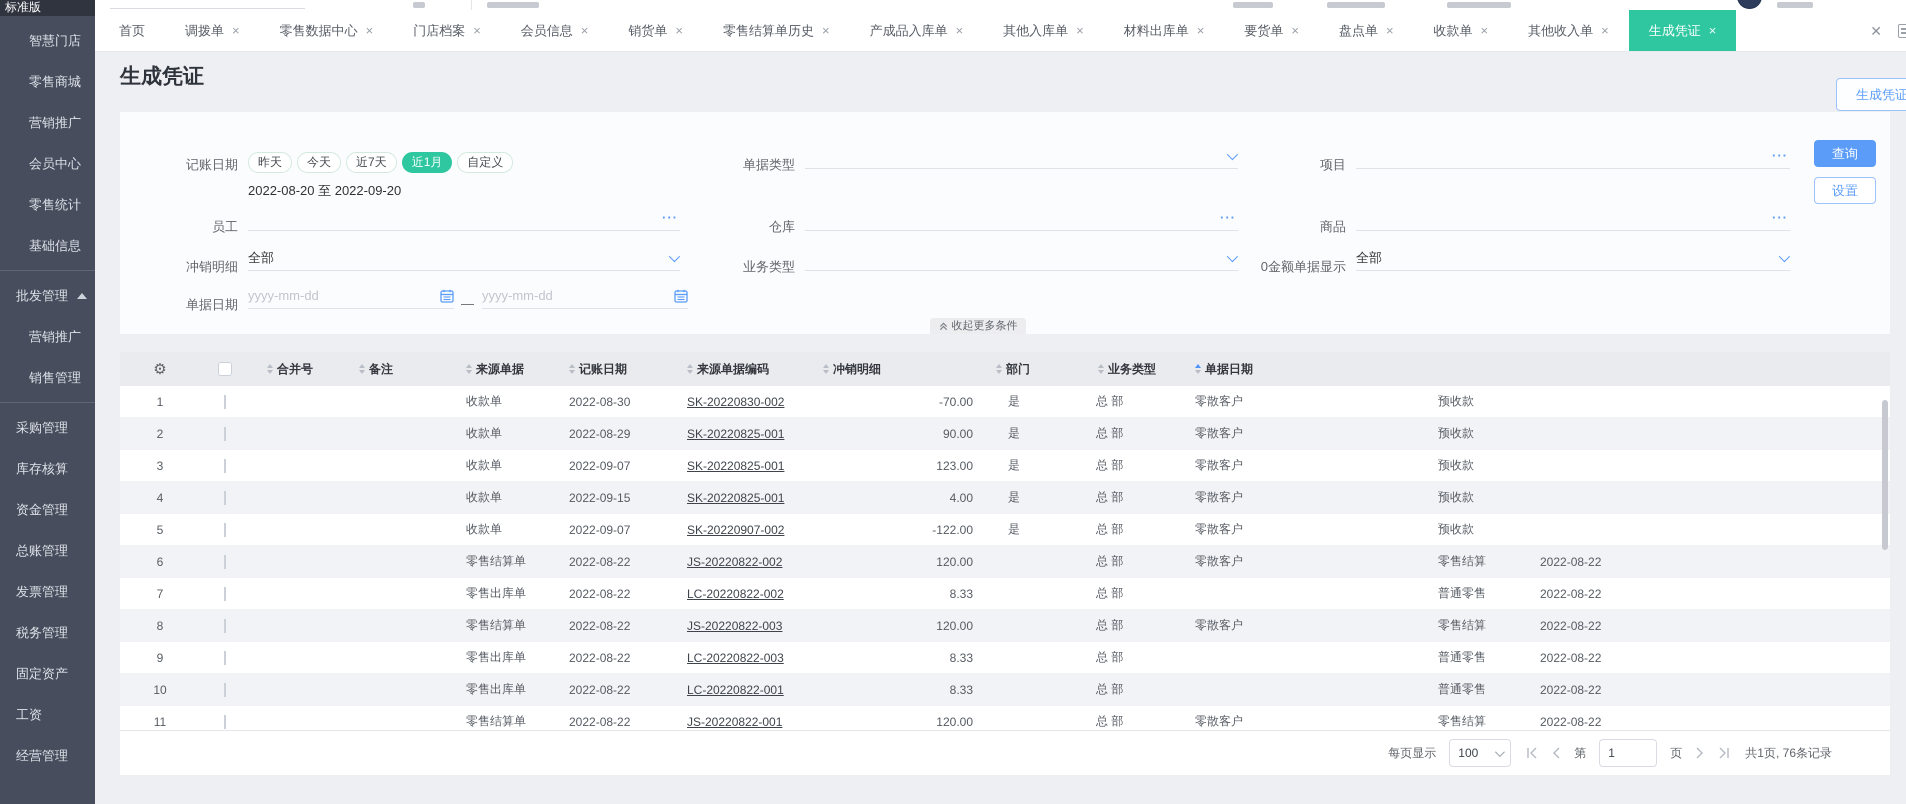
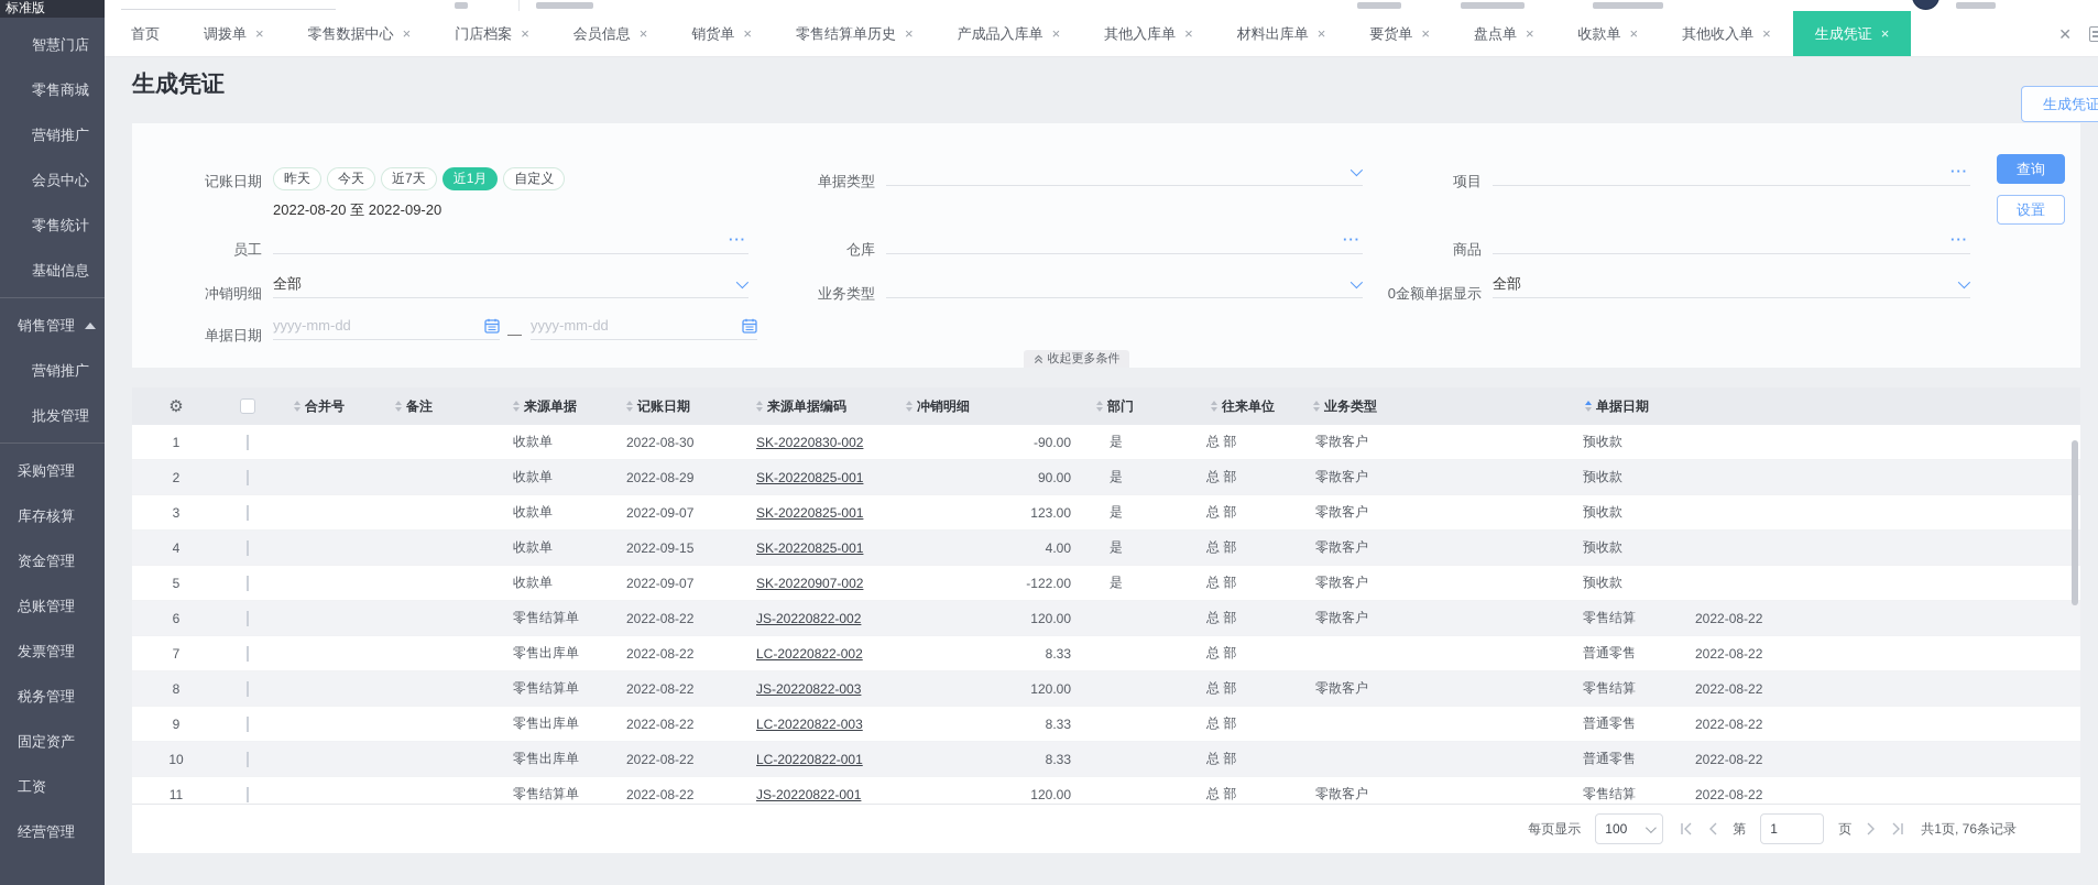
  标准版
  智慧门店
  零售商城
  营销推广
  会员中心
  零售统计
  基础信息
- 批发管理
+ 销售管理
  营销推广
- 销售管理
+ 批发管理
  采购管理
  库存核算
  资金管理
  总账管理
  发票管理
  税务管理
  固定资产
  工资
  经营管理
  首页
  调拨单
  ×
  零售数据中心
  ×
  门店档案
  ×
  会员信息
  ×
  销货单
  ×
  零售结算单历史
  ×
  产成品入库单
  ×
  其他入库单
  ×
  材料出库单
  ×
  要货单
  ×
  盘点单
  ×
  收款单
  ×
  其他收入单
  ×
  生成凭证
  ×
  ✕
  生成凭证
  生成凭证
  记账日期
  昨天
  今天
  近7天
  近1月
  自定义
  2022-08-20 至 2022-09-20
  单据类型
  项目
  ···
  查询
  设置
  员工
  ···
  仓库
  ···
  商品
  ···
  冲销明细
  全部
  业务类型
  0金额单据显示
  全部
  单据日期
  yyyy-mm-dd
  —
  yyyy-mm-dd
  收起更多条件
  ⚙
  合并号
  备注
  来源单据
  记账日期
  来源单据编码
  冲销明细
  部门
+ 往来单位
  业务类型
  单据日期
  1
  收款单
  2022-08-30
  SK-20220830-002
- -70.00
+ -90.00
  是
  总 部
  零散客户
  预收款
  2
  收款单
  2022-08-29
  SK-20220825-001
  90.00
  是
  总 部
  零散客户
  预收款
  3
  收款单
  2022-09-07
  SK-20220825-001
  123.00
  是
  总 部
  零散客户
  预收款
  4
  收款单
  2022-09-15
  SK-20220825-001
  4.00
  是
  总 部
  零散客户
  预收款
  5
  收款单
  2022-09-07
  SK-20220907-002
  -122.00
  是
  总 部
  零散客户
  预收款
  6
  零售结算单
  2022-08-22
  JS-20220822-002
  120.00
  总 部
  零散客户
  零售结算
  2022-08-22
  7
  零售出库单
  2022-08-22
  LC-20220822-002
  8.33
  总 部
  普通零售
  2022-08-22
  8
  零售结算单
  2022-08-22
  JS-20220822-003
  120.00
  总 部
  零散客户
  零售结算
  2022-08-22
  9
  零售出库单
  2022-08-22
  LC-20220822-003
  8.33
  总 部
  普通零售
  2022-08-22
  10
  零售出库单
  2022-08-22
  LC-20220822-001
  8.33
  总 部
  普通零售
  2022-08-22
  11
  零售结算单
  2022-08-22
  JS-20220822-001
  120.00
  总 部
  零散客户
  零售结算
  2022-08-22
  每页显示
  100
  第
  1
  页
  共1页, 76条记录
